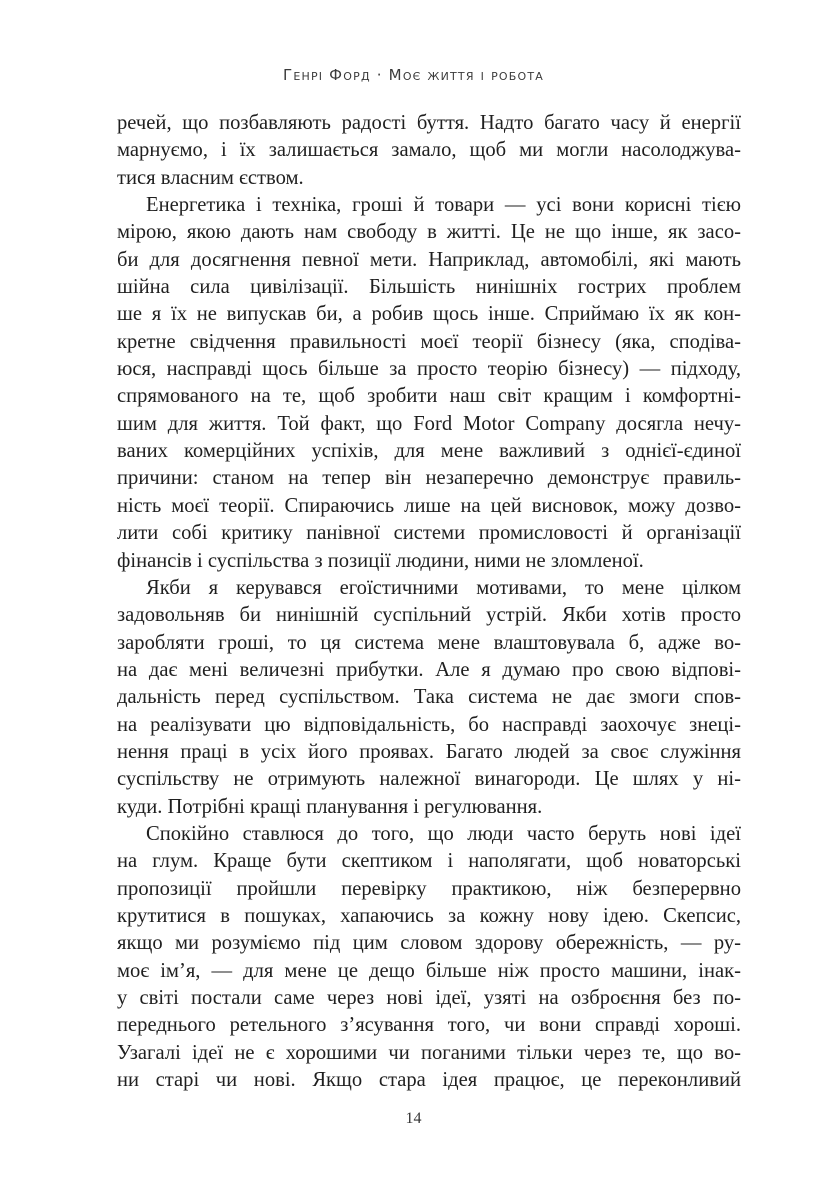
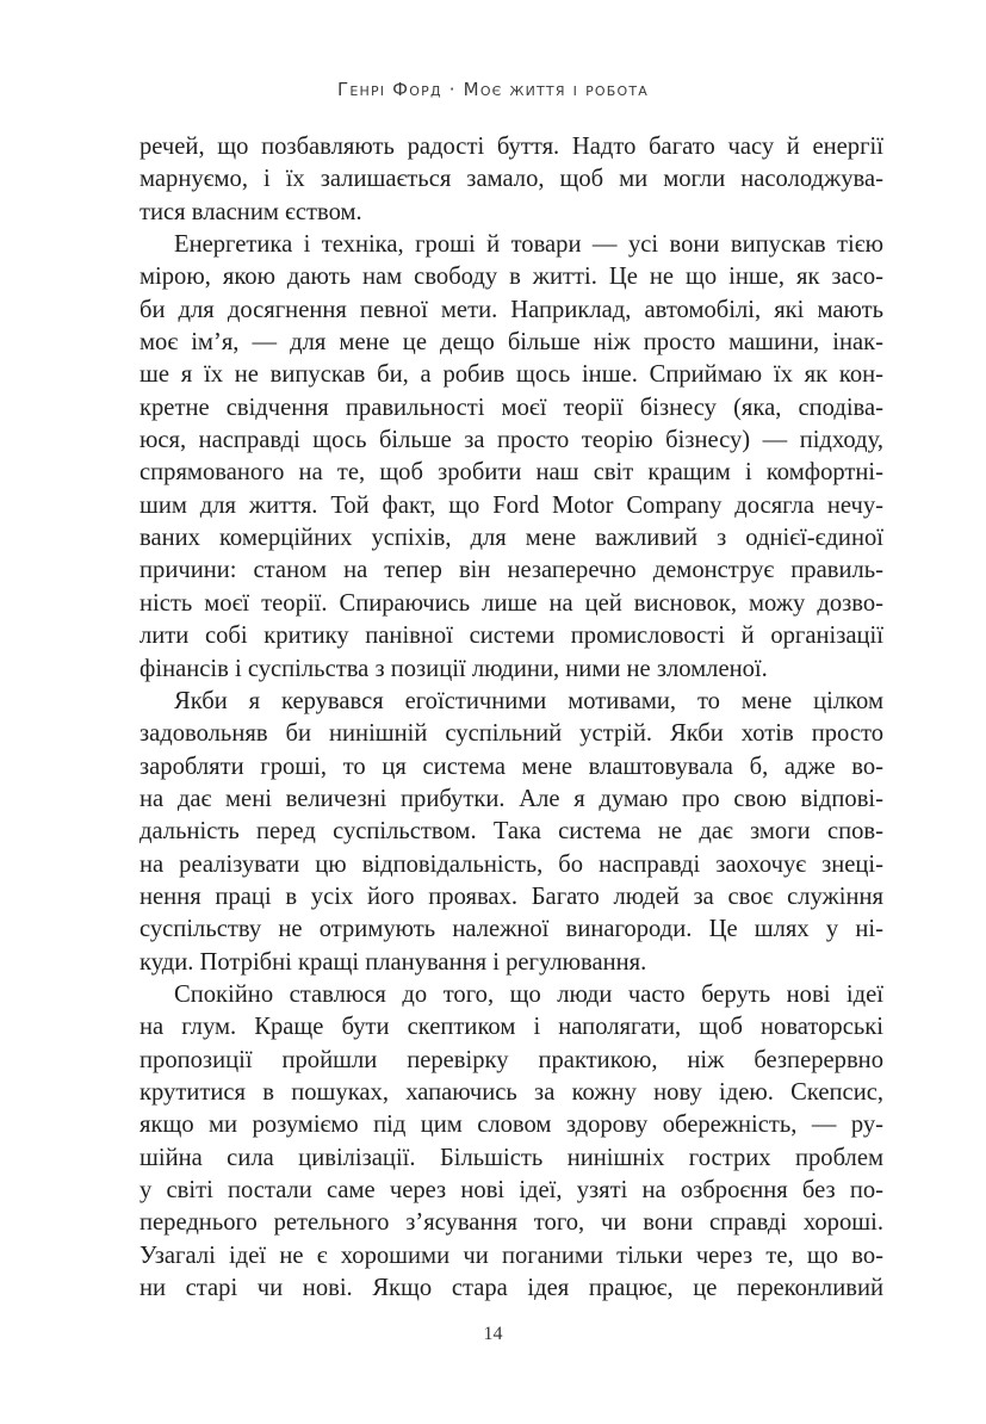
  Генрі Форд · Моє життя і робота
  речей, що позбавляють радості буття. Надто багато часу й енергії
  марнуємо, і їх залишається замало, щоб ми могли насолоджува-
  тися власним єством.
- Енергетика і техніка, гроші й товари — усі вони корисні тією
+ Енергетика і техніка, гроші й товари — усі вони випускав тією
  мірою, якою дають нам свободу в житті. Це не що інше, як засо-
  би для досягнення певної мети. Наприклад, автомобілі, які мають
- шійна сила цивілізації. Більшість нинішніх гострих проблем
+ моє ім’я, — для мене це дещо більше ніж просто машини, інак-
  ше я їх не випускав би, а робив щось інше. Сприймаю їх як кон-
  кретне свідчення правильності моєї теорії бізнесу (яка, сподіва-
  юся, насправді щось більше за просто теорію бізнесу) — підходу,
  спрямованого на те, щоб зробити наш світ кращим і комфортні-
  шим для життя. Той факт, що Ford Motor Company досягла нечу-
  ваних комерційних успіхів, для мене важливий з однієї-єдиної
  причини: станом на тепер він незаперечно демонструє правиль-
  ність моєї теорії. Спираючись лише на цей висновок, можу дозво-
  лити собі критику панівної системи промисловості й організації
  фінансів і суспільства з позиції людини, ними не зломленої.
  Якби я керувався егоїстичними мотивами, то мене цілком
  задовольняв би нинішній суспільний устрій. Якби хотів просто
  заробляти гроші, то ця система мене влаштовувала б, адже во-
  на дає мені величезні прибутки. Але я думаю про свою відпові-
  дальність перед суспільством. Така система не дає змоги спов-
  на реалізувати цю відповідальність, бо насправді заохочує знеці-
  нення праці в усіх його проявах. Багато людей за своє служіння
  суспільству не отримують належної винагороди. Це шлях у ні-
  куди. Потрібні кращі планування і регулювання.
  Спокійно ставлюся до того, що люди часто беруть нові ідеї
  на глум. Краще бути скептиком і наполягати, щоб новаторські
  пропозиції пройшли перевірку практикою, ніж безперервно
  крутитися в пошуках, хапаючись за кожну нову ідею. Скепсис,
  якщо ми розуміємо під цим словом здорову обережність, — ру-
- моє ім’я, — для мене це дещо більше ніж просто машини, інак-
+ шійна сила цивілізації. Більшість нинішніх гострих проблем
  у світі постали саме через нові ідеї, узяті на озброєння без по-
  переднього ретельного з’ясування того, чи вони справді хороші.
  Узагалі ідеї не є хорошими чи поганими тільки через те, що во-
  ни старі чи нові. Якщо стара ідея працює, це переконливий
  14
